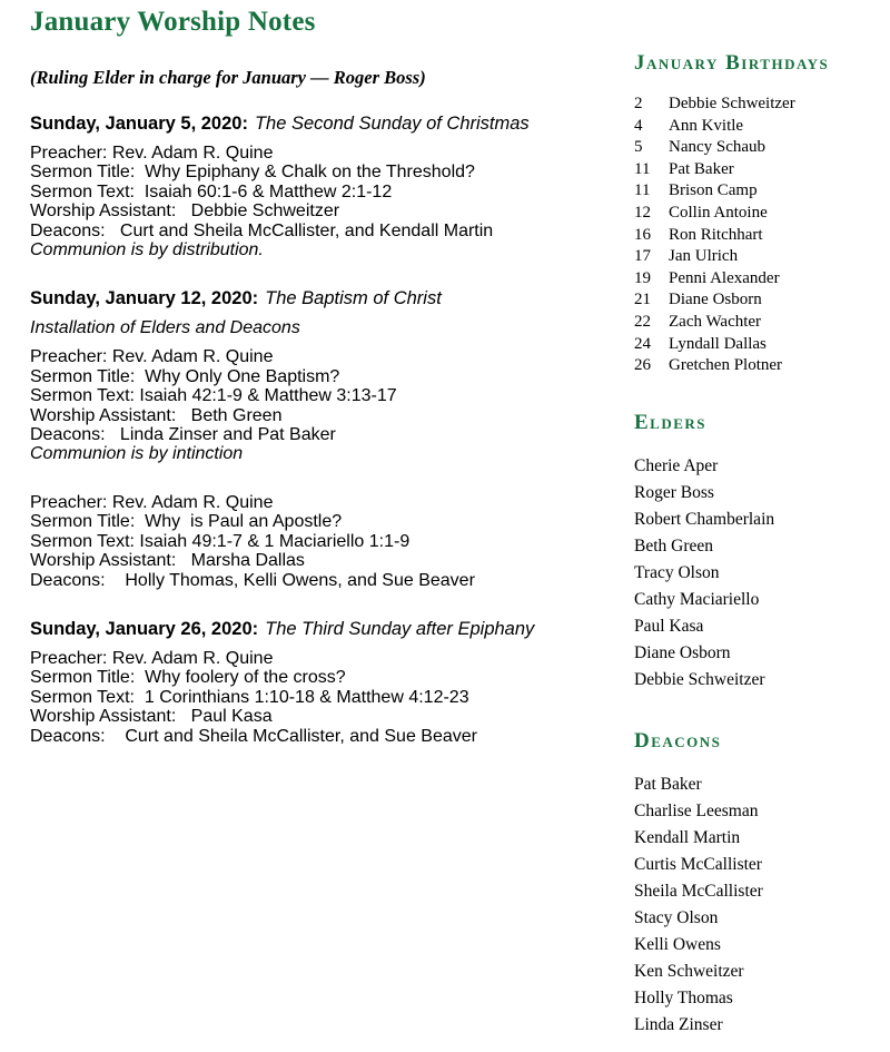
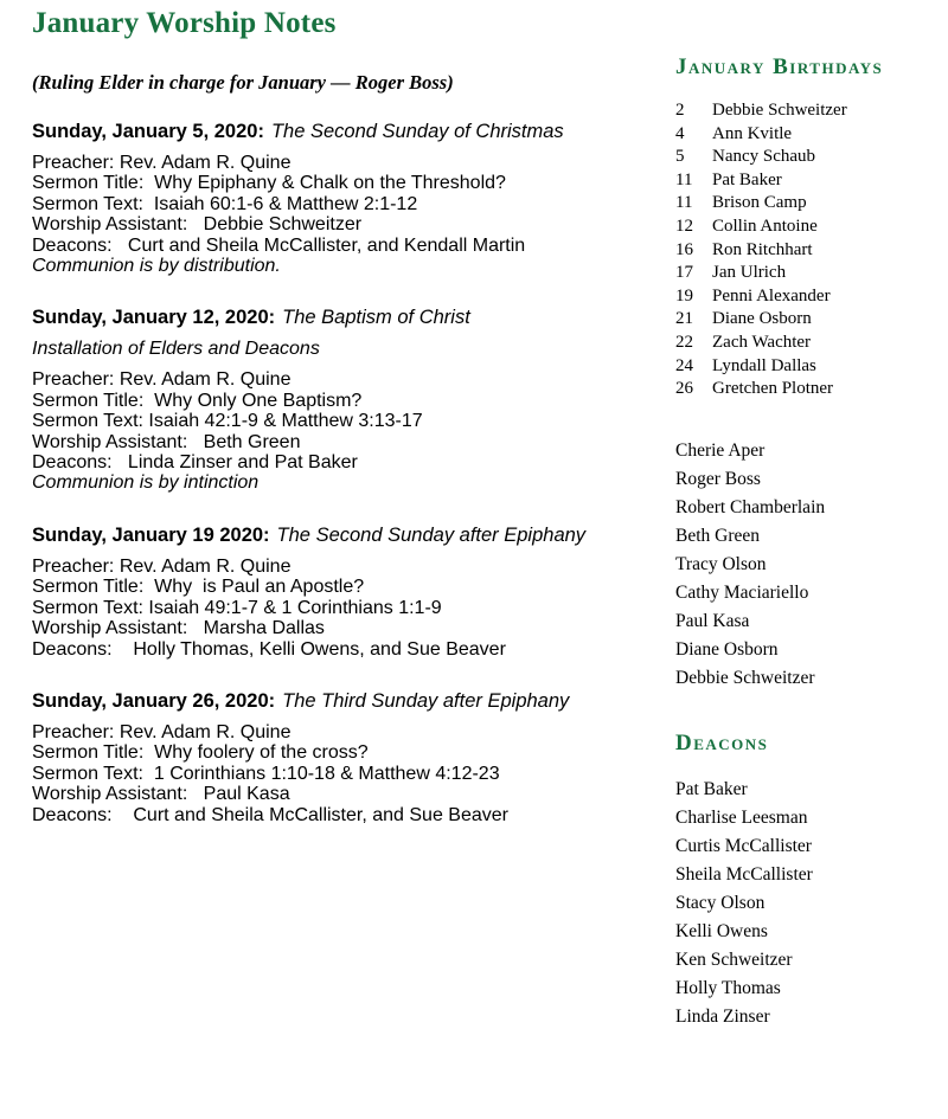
  January Worship Notes
  (Ruling Elder in charge for January — Roger Boss)
  Sunday, January 5, 2020: The Second Sunday of Christmas
  Preacher: Rev. Adam R. Quine
  Sermon Title: Why Epiphany & Chalk on the Threshold?
  Sermon Text: Isaiah 60:1-6 & Matthew 2:1-12
  Worship Assistant: Debbie Schweitzer
  Deacons: Curt and Sheila McCallister, and Kendall Martin
  Communion is by distribution.
  Sunday, January 12, 2020: The Baptism of Christ
  Installation of Elders and Deacons
  Preacher: Rev. Adam R. Quine
  Sermon Title: Why Only One Baptism?
  Sermon Text: Isaiah 42:1-9 & Matthew 3:13-17
  Worship Assistant: Beth Green
  Deacons: Linda Zinser and Pat Baker
  Communion is by intinction
+ Sunday, January 19 2020: The Second Sunday after Epiphany
  Preacher: Rev. Adam R. Quine
  Sermon Title: Why is Paul an Apostle?
- Sermon Text: Isaiah 49:1-7 & 1 Maciariello 1:1-9
+ Sermon Text: Isaiah 49:1-7 & 1 Corinthians 1:1-9
  Worship Assistant: Marsha Dallas
  Deacons: Holly Thomas, Kelli Owens, and Sue Beaver
  Sunday, January 26, 2020: The Third Sunday after Epiphany
  Preacher: Rev. Adam R. Quine
  Sermon Title: Why foolery of the cross?
  Sermon Text: 1 Corinthians 1:10-18 & Matthew 4:12-23
  Worship Assistant: Paul Kasa
  Deacons: Curt and Sheila McCallister, and Sue Beaver
  January Birthdays
  2
  Debbie Schweitzer
  4
  Ann Kvitle
  5
  Nancy Schaub
  11
  Pat Baker
  11
  Brison Camp
  12
  Collin Antoine
  16
  Ron Ritchhart
  17
  Jan Ulrich
  19
  Penni Alexander
  21
  Diane Osborn
  22
  Zach Wachter
  24
  Lyndall Dallas
  26
  Gretchen Plotner
- Elders
  Cherie Aper
  Roger Boss
  Robert Chamberlain
  Beth Green
  Tracy Olson
  Cathy Maciariello
  Paul Kasa
  Diane Osborn
  Debbie Schweitzer
  Deacons
  Pat Baker
  Charlise Leesman
- Kendall Martin
  Curtis McCallister
  Sheila McCallister
  Stacy Olson
  Kelli Owens
  Ken Schweitzer
  Holly Thomas
  Linda Zinser
